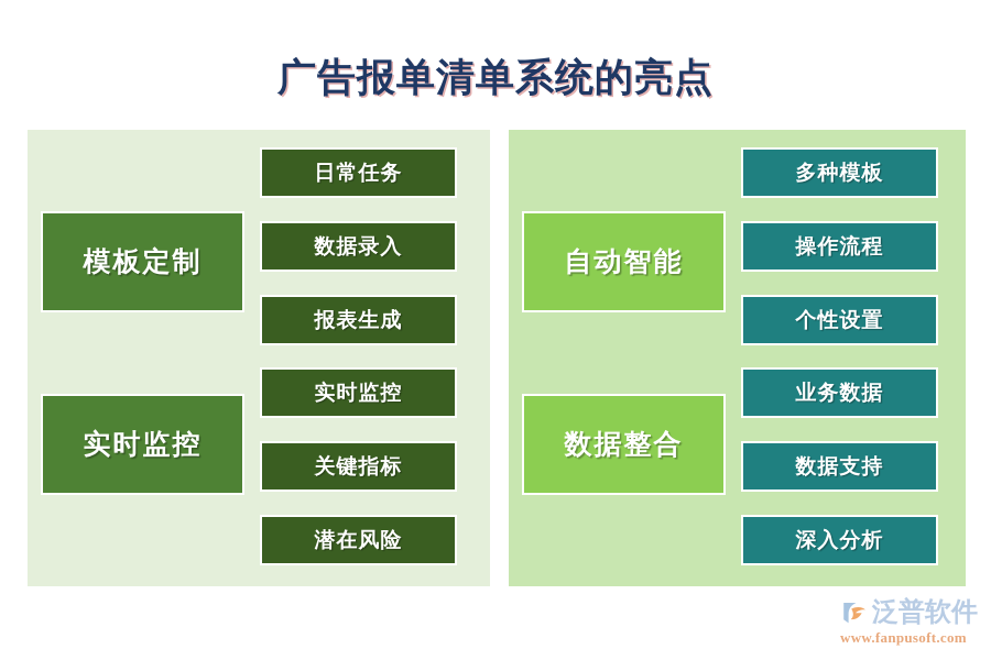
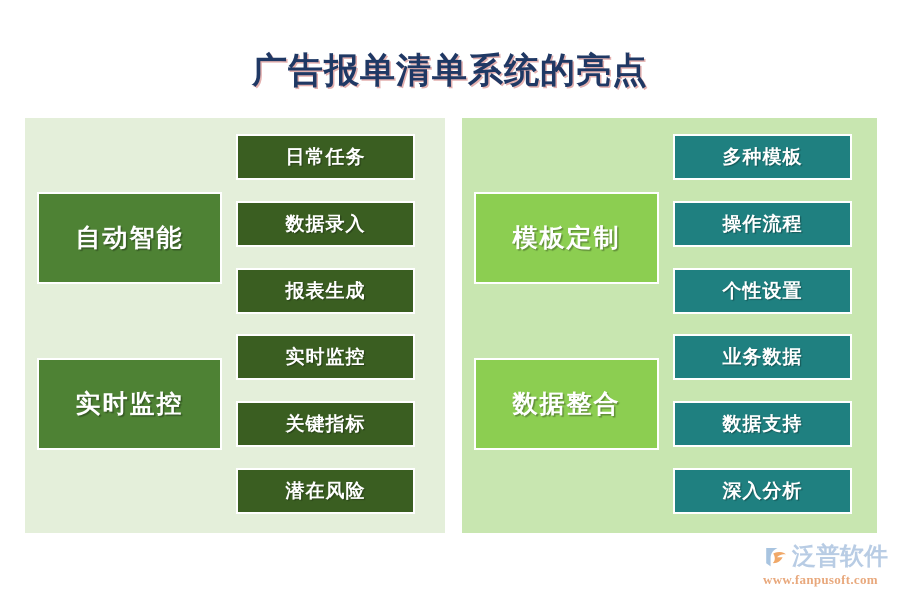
  广告报单清单系统的亮点
- 模板定制
+ 自动智能
  实时监控
  日常任务
  数据录入
  报表生成
  实时监控
  关键指标
  潜在风险
- 自动智能
+ 模板定制
  数据整合
  多种模板
  操作流程
  个性设置
  业务数据
  数据支持
  深入分析
  泛普软件
  www.fanpusoft.com
